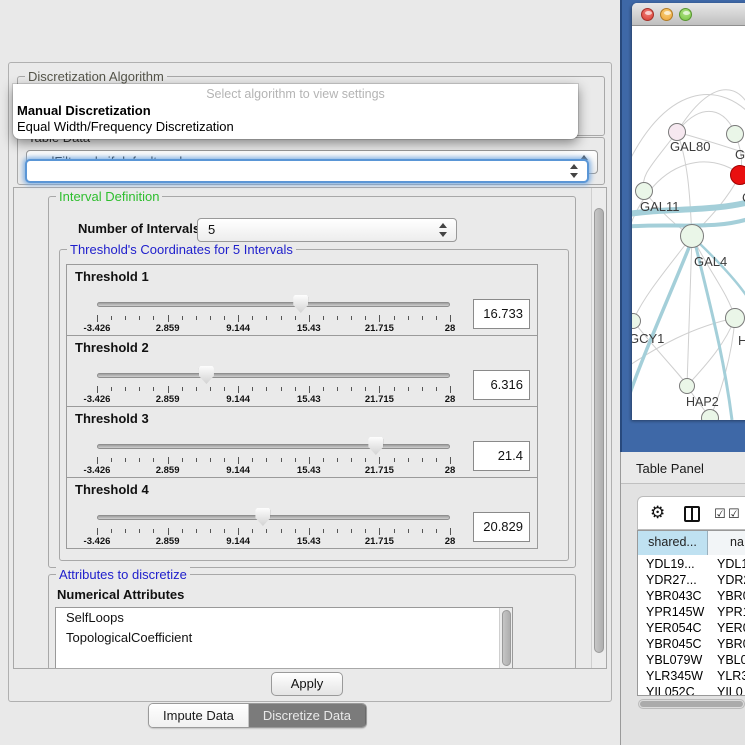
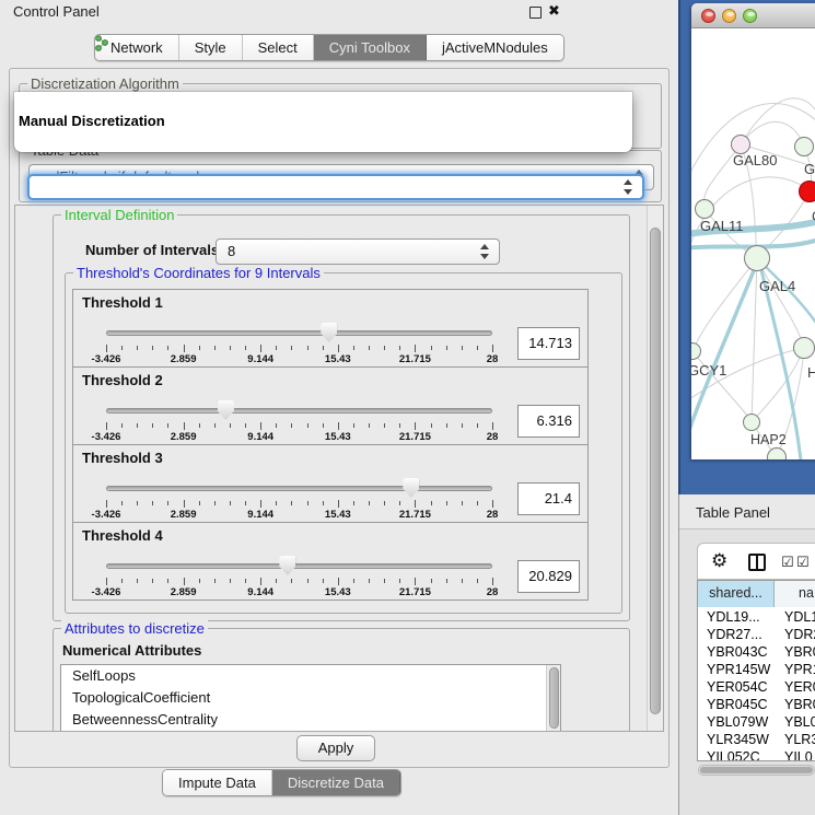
+ Control Panel
+ ✖
+ Network
+ Style
+ Select
+ Cyni Toolbox
+ jActiveMNodules
  Discretization Algorithm
  Interval Definition
  Number of Interval
- 5
+ 8
- Threshold's Coordinates for 5 Intervals
+ Threshold's Coordinates for 9 Intervals
  Threshold 1
  -3.426
  2.859
  9.144
  15.43
  21.715
  28
- 16.733
+ 14.713
  Threshold 2
  -3.426
  2.859
  9.144
  15.43
  21.715
  28
  6.316
  Threshold 3
  -3.426
  2.859
  9.144
  15.43
  21.715
  28
  21.4
  Threshold 4
  -3.426
  2.859
  9.144
  15.43
  21.715
  28
  20.829
  Attributes to discretize
  Numerical Attributes
  SelfLoops
  TopologicalCoefficient
+ BetweennessCentrality
  Apply
  Impute Data
  Discretize Data
- Select algorithm to view settings
  Manual Discretization
- Equal Width/Frequency Discretization
  GAL80
  GAL11
  GAL4
  GCY1
  H
  HAP2
  Table Panel
  ⚙
  ☑
  ☑
  shared...
  na
  YDL19...
  YDL
  YDR27...
  YDR
  YBR043C
  YBR
  YPR145W
  YPR
  YER054C
  YER
  YBR045C
  YBR
  YBL079W
  YBL0
  YLR345W
  YLR
  YIL052C
  YIL0
